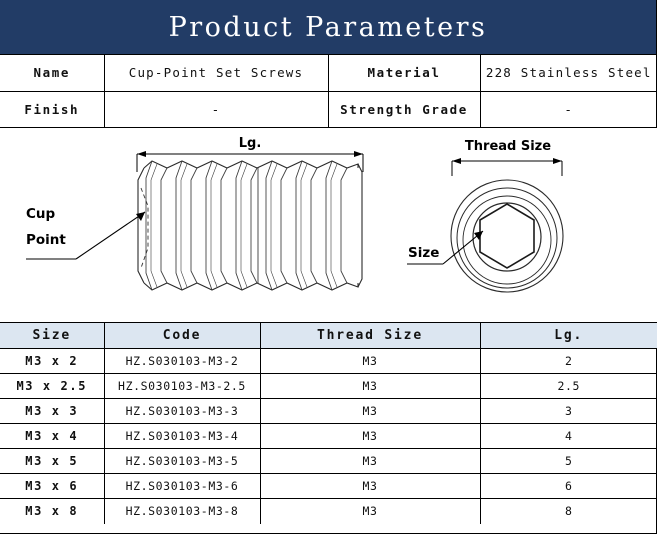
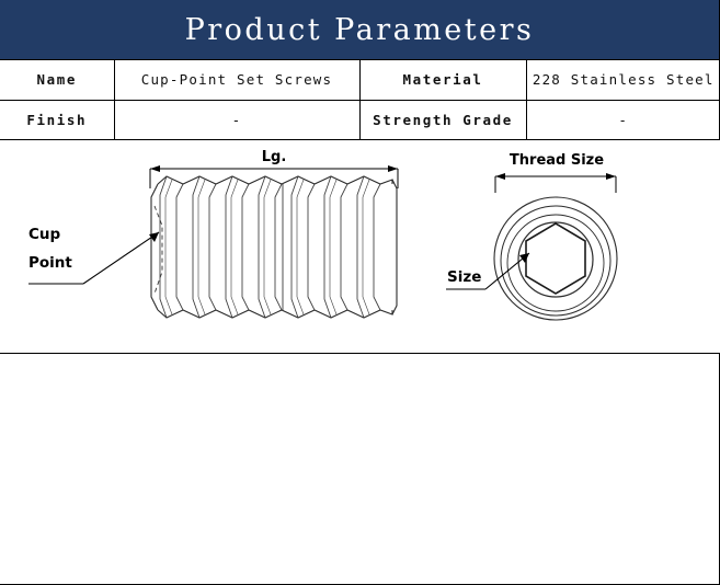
  Product Parameters
  Name	Cup-Point Set Screws	Material	228 Stainless Steel
  Finish	-	Strength Grade	-
  Lg.
  Cup
  Point
  Thread Size
  Size
- Size	Code	Thread Size	Lg.
- M3 x 2	HZ.S030103-M3-2	M3	2
- M3 x 2.5	HZ.S030103-M3-2.5	M3	2.5
- M3 x 3	HZ.S030103-M3-3	M3	3
- M3 x 4	HZ.S030103-M3-4	M3	4
- M3 x 5	HZ.S030103-M3-5	M3	5
- M3 x 6	HZ.S030103-M3-6	M3	6
- M3 x 8	HZ.S030103-M3-8	M3	8
